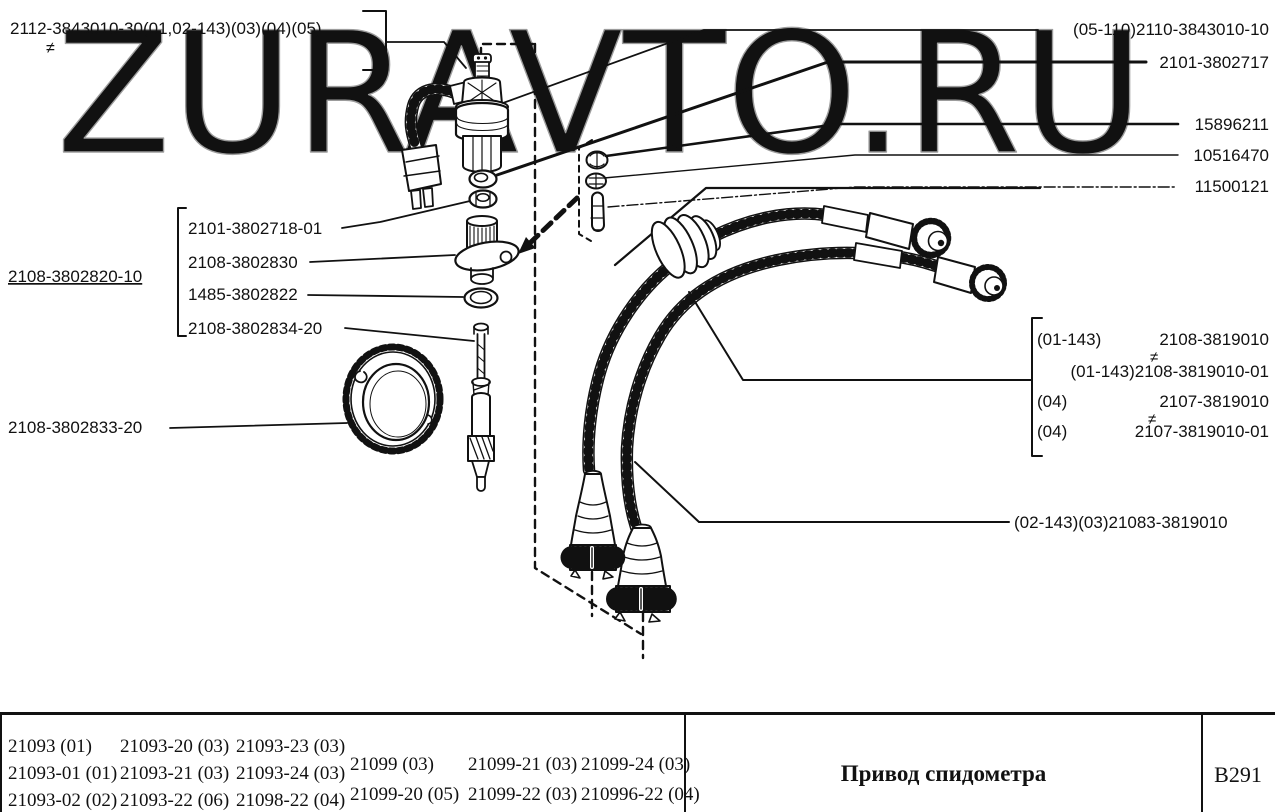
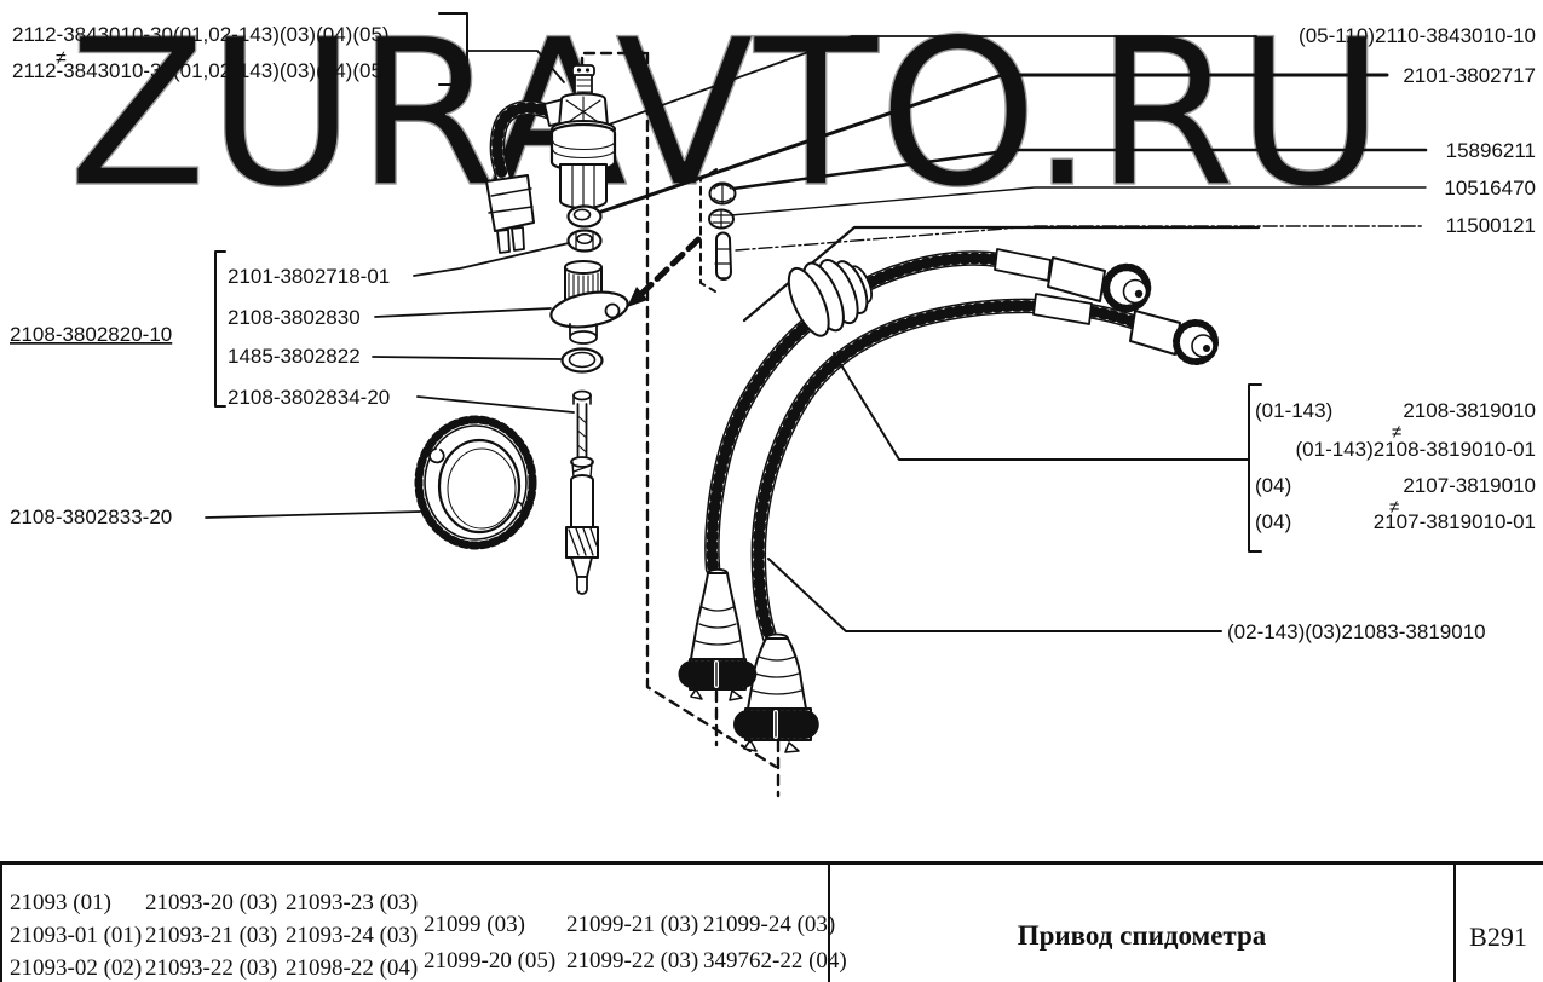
  ZURVTO.RU
  2112-3843010-30(01,02-143)(03)(04)(05)
+ 2112-3843010-31(01,02-143)(03)(04)(05)
  ≠
  (05-110)2110-3843010-10
  2101-3802717
  15896211
  10516470
  11500121
  2108-3802820-10
  2101-3802718-01
  2108-3802830
  1485-3802822
  2108-3802834-20
  2108-3802833-20
  (01-143)
  2108-3819010
  (01-143)2108-3819010-01
  ≠
  (04)
  2107-3819010
  (04)
  2107-3819010-01
  ≠
  (02-143)(03)21083-3819010
  21093 (01)
  21093-01 (01)
  21093-02 (02)
  21093-20 (03)
  21093-21 (03)
- 21093-22 (06)
+ 21093-22 (03)
  21093-23 (03)
  21093-24 (03)
  21098-22 (04)
  21099 (03)
  21099-20 (05)
  21099-21 (03)
  21099-22 (03)
  21099-24 (03)
- 210996-22 (04)
+ 349762-22 (04)
  Привод спидометра
  B291
